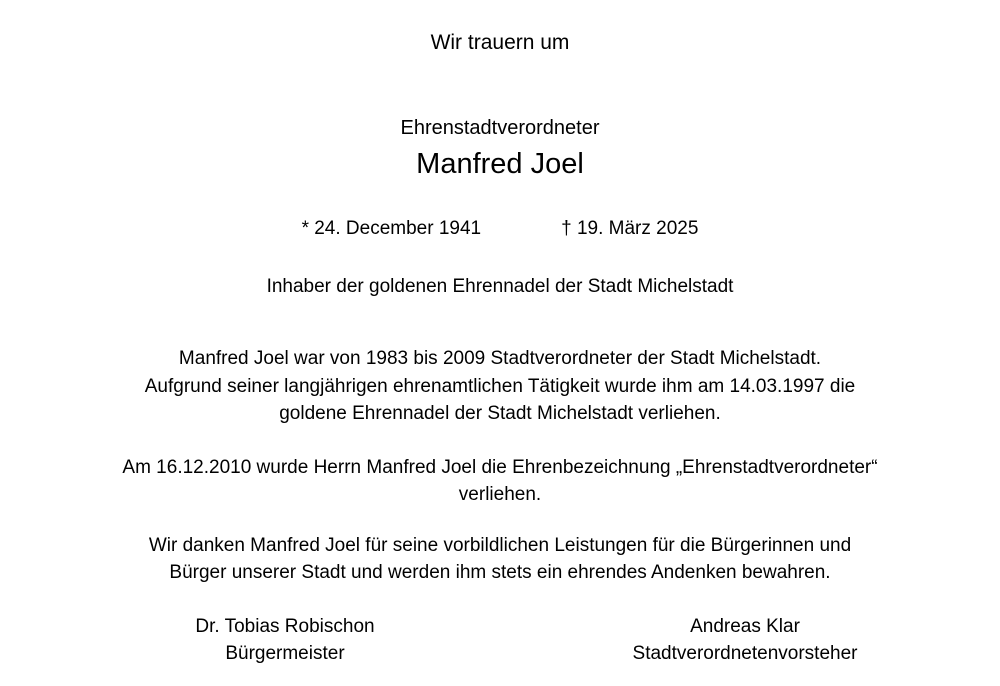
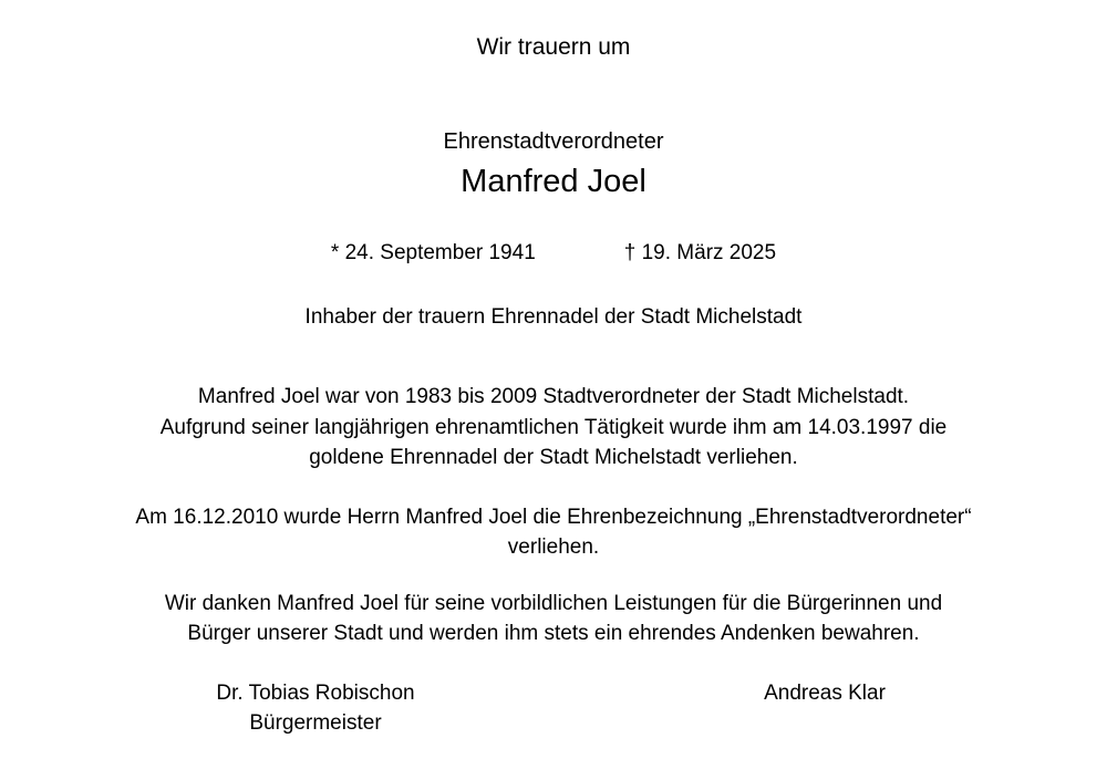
  Wir trauern um
  Ehrenstadtverordneter
  Manfred Joel
- * 24. December 1941
+ * 24. September 1941
  † 19. März 2025
- Inhaber der goldenen Ehrennadel der Stadt Michelstadt
+ Inhaber der trauern Ehrennadel der Stadt Michelstadt
  Manfred Joel war von 1983 bis 2009 Stadtverordneter der Stadt Michelstadt.
  Aufgrund seiner langjährigen ehrenamtlichen Tätigkeit wurde ihm am 14.03.1997 die
  goldene Ehrennadel der Stadt Michelstadt verliehen.
  Am 16.12.2010 wurde Herrn Manfred Joel die Ehrenbezeichnung „Ehrenstadtverordneter“
  verliehen.
  Wir danken Manfred Joel für seine vorbildlichen Leistungen für die Bürgerinnen und
  Bürger unserer Stadt und werden ihm stets ein ehrendes Andenken bewahren.
  Dr. Tobias Robischon
  Bürgermeister
  Andreas Klar
- Stadtverordnetenvorsteher
